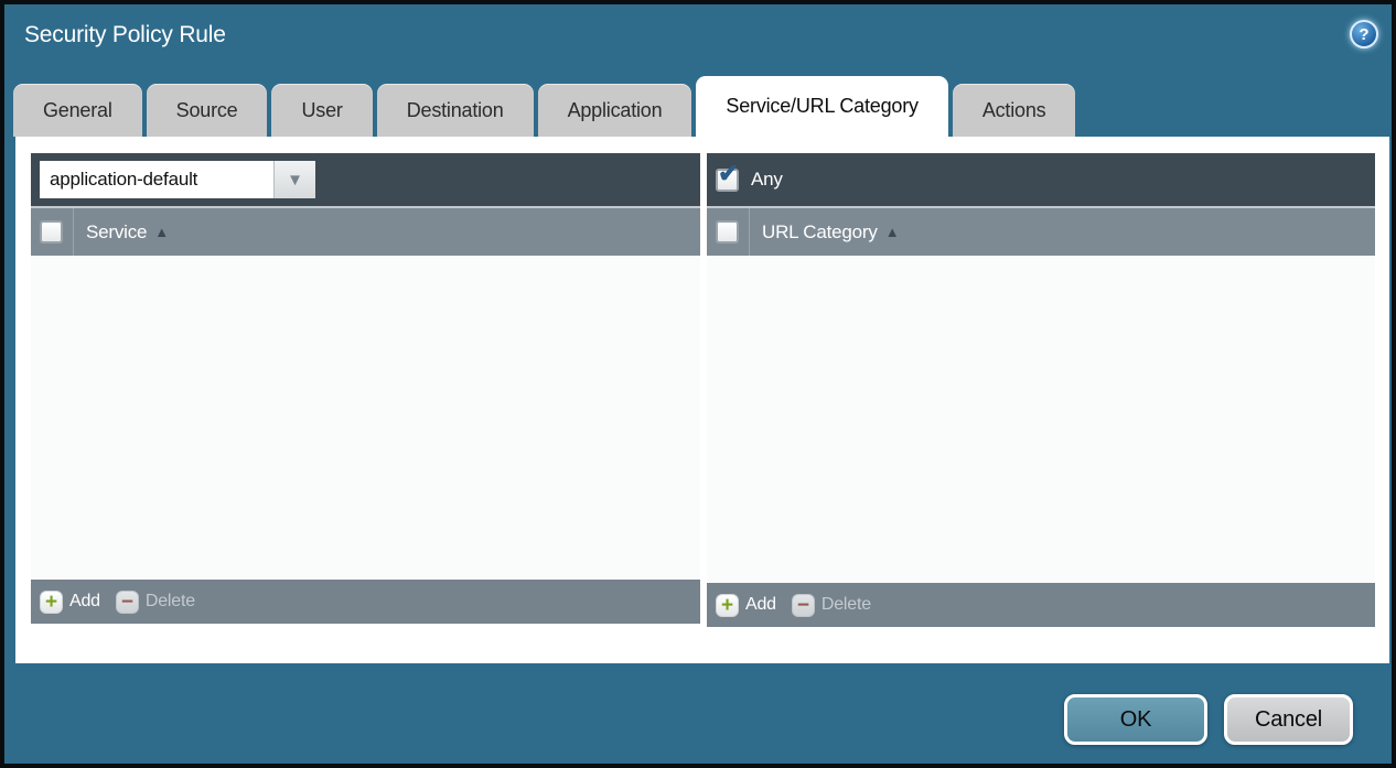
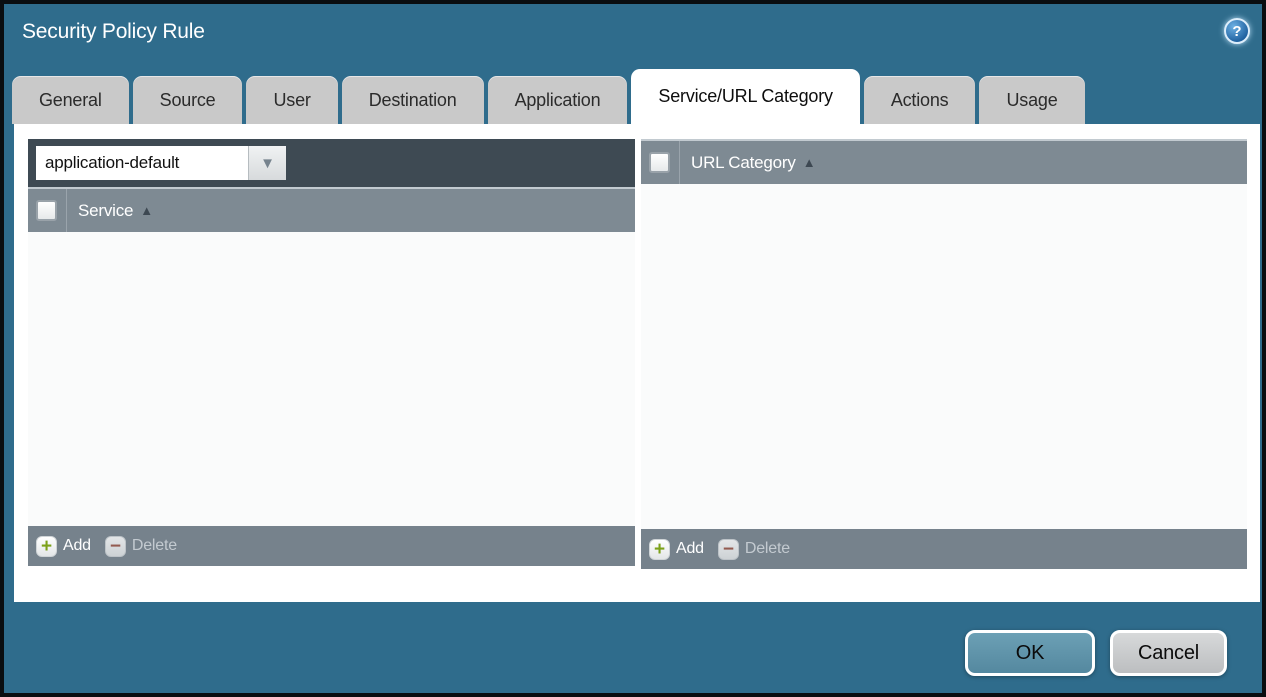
  Security Policy Rule
  ?
  General
  Source
  User
  Destination
  Application
  Service/URL Category
  Actions
+ Usage
  application-default
  ▼
  Service
  ▲
  +
  Add
  −
  Delete
- ✔
- Any
  URL Category
  ▲
  +
  Add
  −
  Delete
  OK
  Cancel
